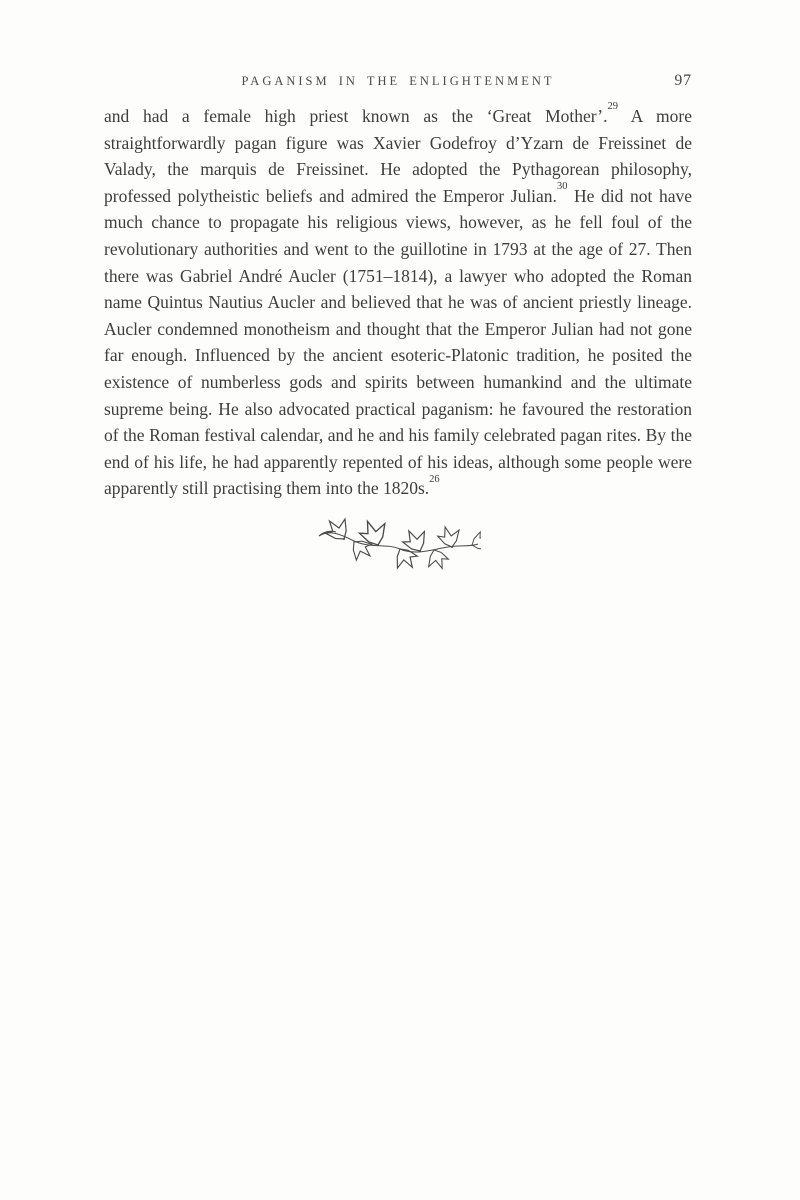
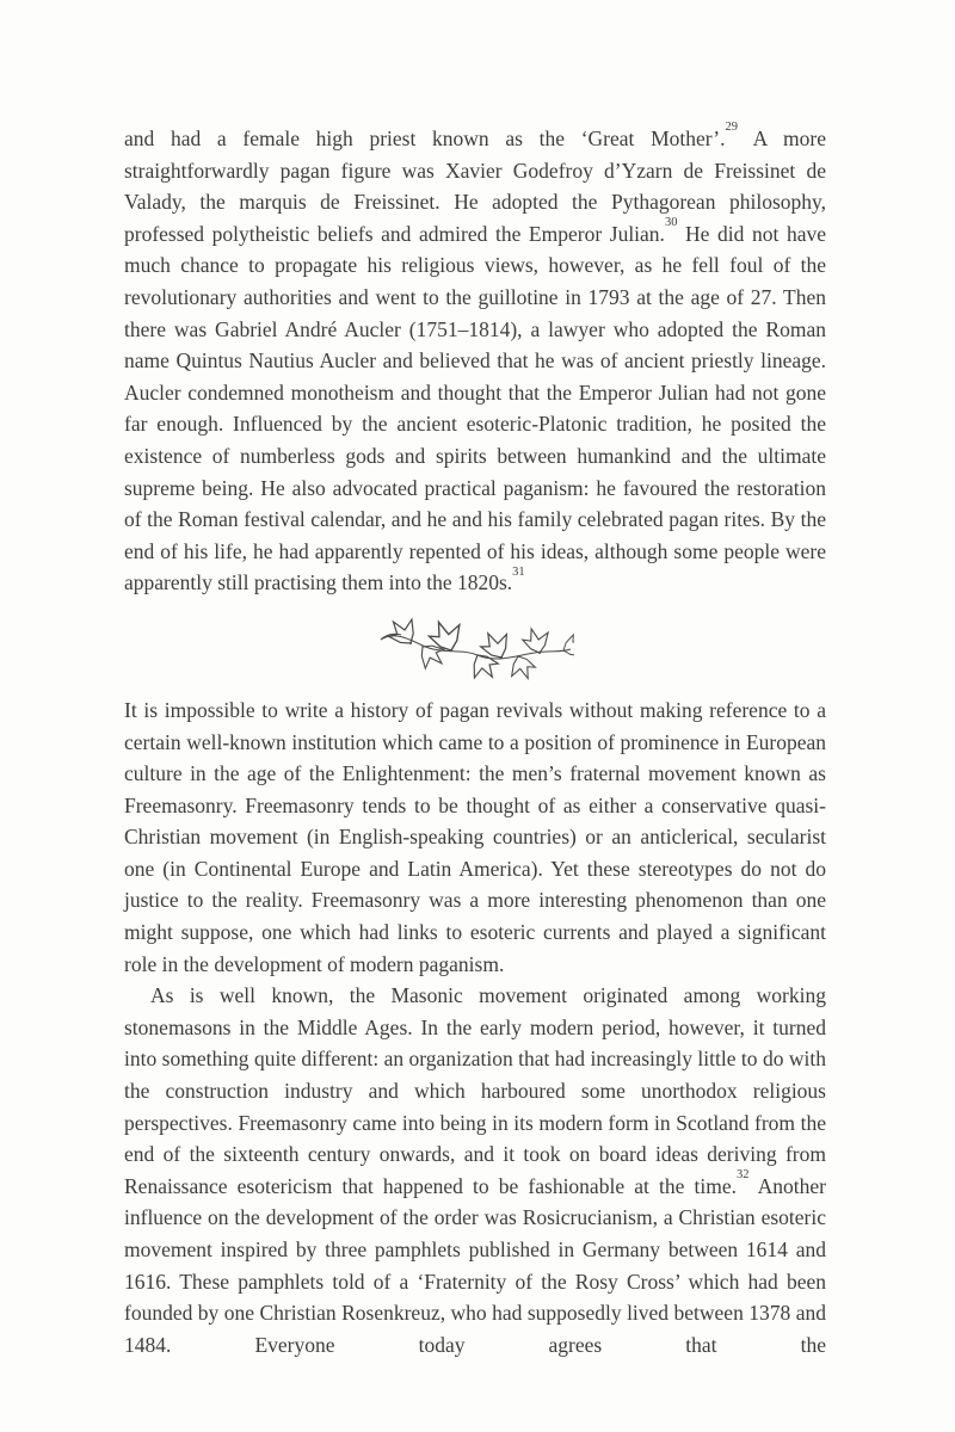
- PAGANISM IN THE ENLIGHTENMENT
- 97
- and had a female high priest known as the ‘Great Mother’.29 A more straightforwardly pagan figure was Xavier Godefroy d’Yzarn de Freissinet de Valady, the marquis de Freissinet. He adopted the Pythagorean philosophy, professed polytheistic beliefs and admired the Emperor Julian.30 He did not have much chance to propagate his religious views, however, as he fell foul of the revolutionary authorities and went to the guillotine in 1793 at the age of 27. Then there was Gabriel André Aucler (1751–1814), a lawyer who adopted the Roman name Quintus Nautius Aucler and believed that he was of ancient priestly lineage. Aucler condemned monotheism and thought that the Emperor Julian had not gone far enough. Influenced by the ancient esoteric-Platonic tradition, he posited the existence of numberless gods and spirits between humankind and the ultimate supreme being. He also advocated practical paganism: he favoured the restoration of the Roman festival calendar, and he and his family celebrated pagan rites. By the end of his life, he had apparently repented of his ideas, although some people were apparently still practising them into the 1820s.26
+ and had a female high priest known as the ‘Great Mother’.29 A more straightforwardly pagan figure was Xavier Godefroy d’Yzarn de Freissinet de Valady, the marquis de Freissinet. He adopted the Pythagorean philosophy, professed polytheistic beliefs and admired the Emperor Julian.30 He did not have much chance to propagate his religious views, however, as he fell foul of the revolutionary authorities and went to the guillotine in 1793 at the age of 27. Then there was Gabriel André Aucler (1751–1814), a lawyer who adopted the Roman name Quintus Nautius Aucler and believed that he was of ancient priestly lineage. Aucler condemned monotheism and thought that the Emperor Julian had not gone far enough. Influenced by the ancient esoteric-Platonic tradition, he posited the existence of numberless gods and spirits between humankind and the ultimate supreme being. He also advocated practical paganism: he favoured the restoration of the Roman festival calendar, and he and his family celebrated pagan rites. By the end of his life, he had apparently repented of his ideas, although some people were apparently still practising them into the 1820s.31
+ It is impossible to write a history of pagan revivals without making reference to a certain well-known institution which came to a position of prominence in European culture in the age of the Enlightenment: the men’s fraternal movement known as Freemasonry. Freemasonry tends to be thought of as either a conservative quasi-Christian movement (in English-speaking countries) or an anticlerical, secularist one (in Continental Europe and Latin America). Yet these stereotypes do not do justice to the reality. Freemasonry was a more interesting phenomenon than one might suppose, one which had links to esoteric currents and played a significant role in the development of modern paganism.
+ As is well known, the Masonic movement originated among working stonemasons in the Middle Ages. In the early modern period, however, it turned into something quite different: an organization that had increasingly little to do with the construction industry and which harboured some unorthodox religious perspectives. Freemasonry came into being in its modern form in Scotland from the end of the sixteenth century onwards, and it took on board ideas deriving from Renaissance esotericism that happened to be fashionable at the time.32 Another influence on the development of the order was Rosicrucianism, a Christian esoteric movement inspired by three pamphlets published in Germany between 1614 and 1616. These pamphlets told of a ‘Fraternity of the Rosy Cross’ which had been founded by one Christian Rosenkreuz, who had supposedly lived between 1378 and 1484. Everyone today agrees that the
